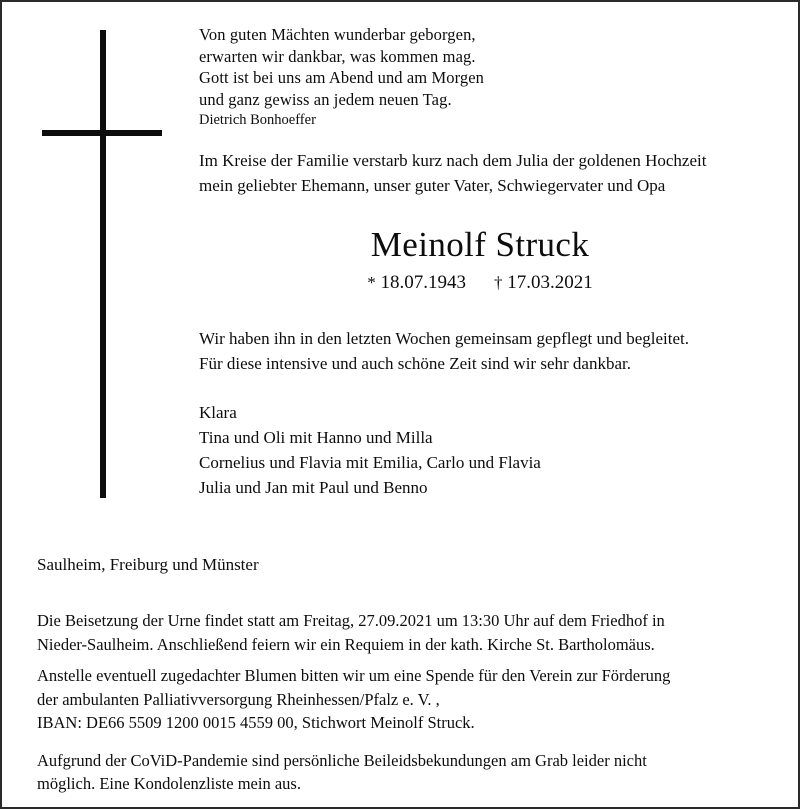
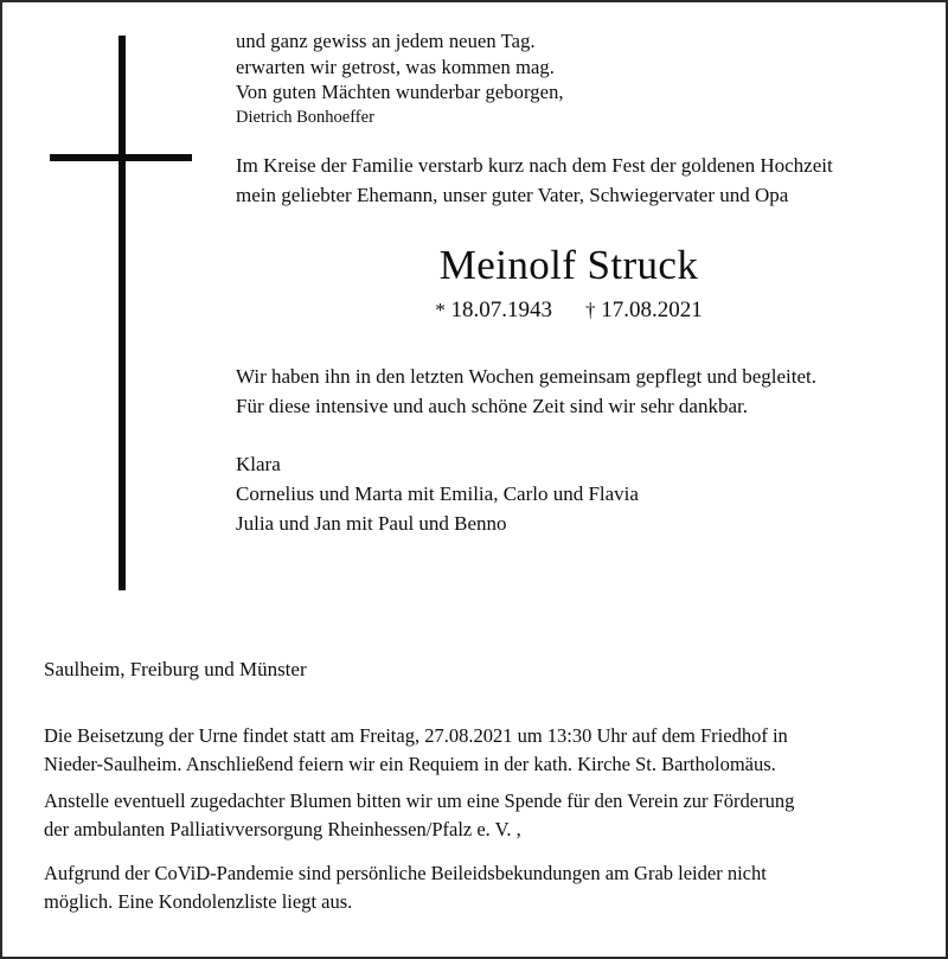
- Von guten Mächten wunderbar geborgen,
+ und ganz gewiss an jedem neuen Tag.
- erwarten wir dankbar, was kommen mag.
+ erwarten wir getrost, was kommen mag.
- Gott ist bei uns am Abend und am Morgen
- und ganz gewiss an jedem neuen Tag.
+ Von guten Mächten wunderbar geborgen,
  Dietrich Bonhoeffer
- Im Kreise der Familie verstarb kurz nach dem Julia der goldenen Hochzeit
+ Im Kreise der Familie verstarb kurz nach dem Fest der goldenen Hochzeit
  mein geliebter Ehemann, unser guter Vater, Schwiegervater und Opa
  Meinolf Struck
- * 18.07.1943 † 17.03.2021
+ * 18.07.1943 † 17.08.2021
  Wir haben ihn in den letzten Wochen gemeinsam gepflegt und begleitet.
  Für diese intensive und auch schöne Zeit sind wir sehr dankbar.
  Klara
- Tina und Oli mit Hanno und Milla
- Cornelius und Flavia mit Emilia, Carlo und Flavia
+ Cornelius und Marta mit Emilia, Carlo und Flavia
  Julia und Jan mit Paul und Benno
  Saulheim, Freiburg und Münster
- Die Beisetzung der Urne findet statt am Freitag, 27.09.2021 um 13:30 Uhr auf dem Friedhof in
+ Die Beisetzung der Urne findet statt am Freitag, 27.08.2021 um 13:30 Uhr auf dem Friedhof in
  Nieder-Saulheim. Anschließend feiern wir ein Requiem in der kath. Kirche St. Bartholomäus.
  Anstelle eventuell zugedachter Blumen bitten wir um eine Spende für den Verein zur Förderung
  der ambulanten Palliativversorgung Rheinhessen/Pfalz e. V. ,
- IBAN: DE66 5509 1200 0015 4559 00, Stichwort Meinolf Struck.
  Aufgrund der CoViD-Pandemie sind persönliche Beileidsbekundungen am Grab leider nicht
- möglich. Eine Kondolenzliste mein aus.
+ möglich. Eine Kondolenzliste liegt aus.
